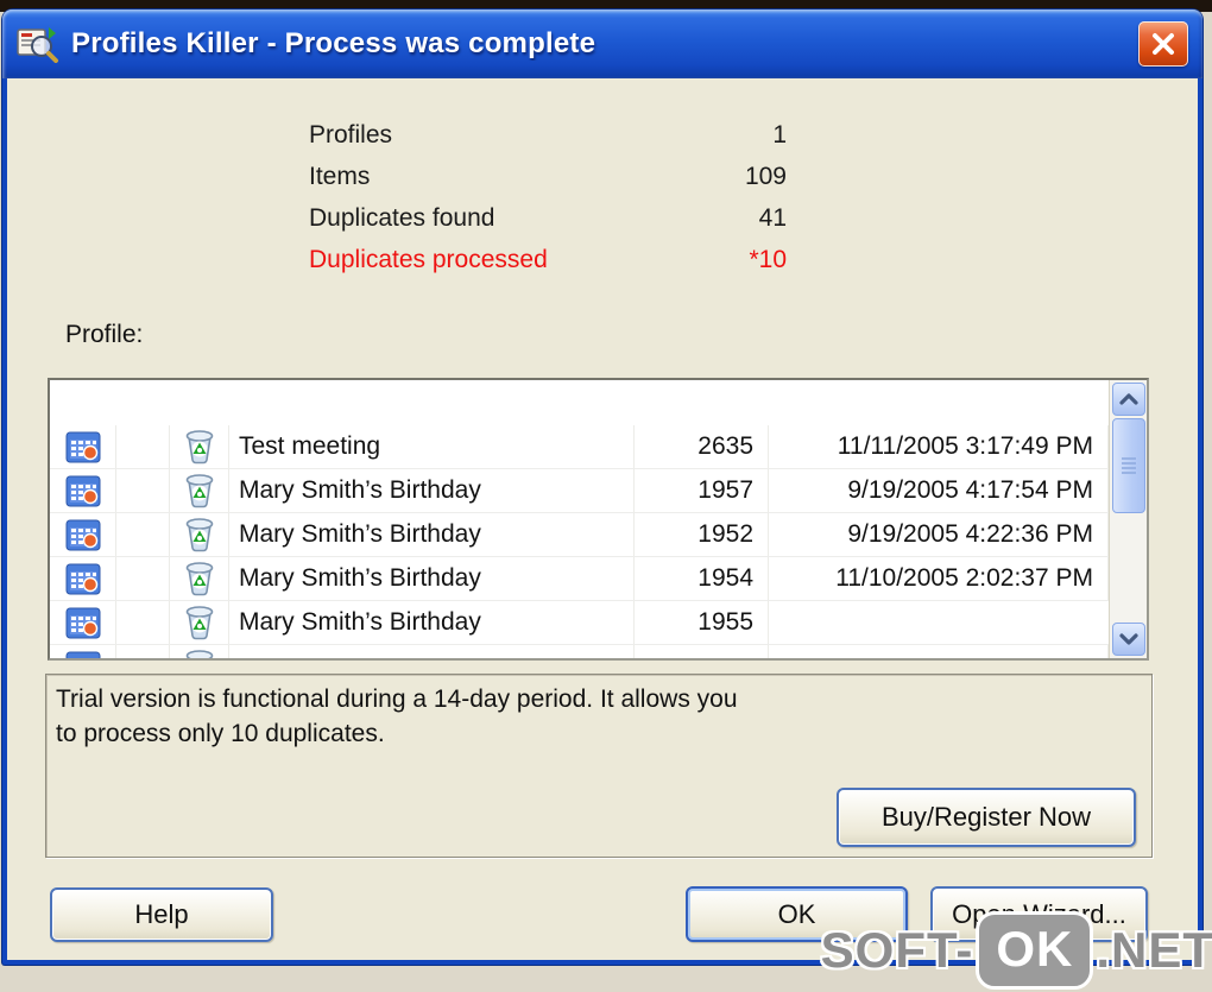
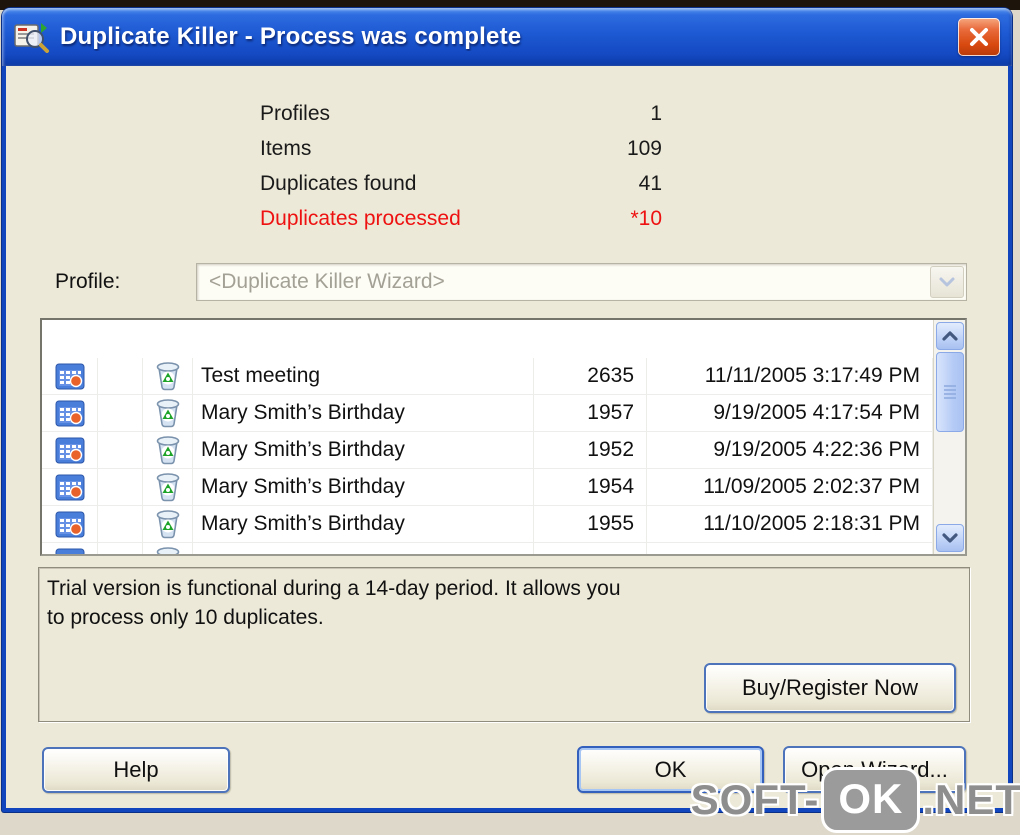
- Profiles Killer - Process was complete
+ Duplicate Killer - Process was complete
  Profiles
  1
  Items
  109
  Duplicates found
  41
  Duplicates processed
  *10
  Profile:
+ <Duplicate Killer Wizard>
  Test meeting
  2635
  11/11/2005 3:17:49 PM
  Mary Smith’s Birthday
  1957
  9/19/2005 4:17:54 PM
  Mary Smith’s Birthday
  1952
  9/19/2005 4:22:36 PM
  Mary Smith’s Birthday
  1954
- 11/10/2005 2:02:37 PM
+ 11/09/2005 2:02:37 PM
  Mary Smith’s Birthday
  1955
+ 11/10/2005 2:18:31 PM
  Trial version is functional during a 14-day period. It allows you
  to process only 10 duplicates.
  Buy/Register Now
  Help
  OK
  SOFT-
  OK
  .NET
